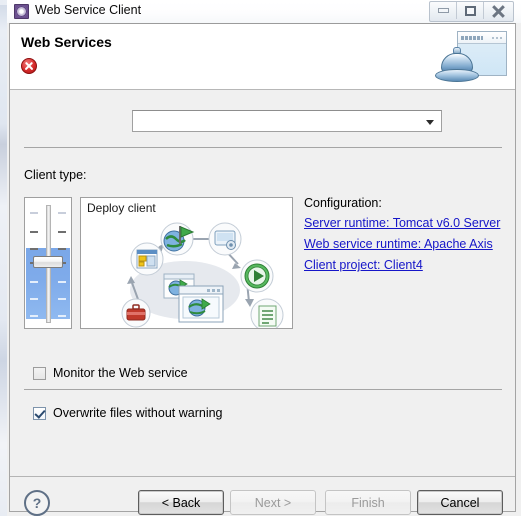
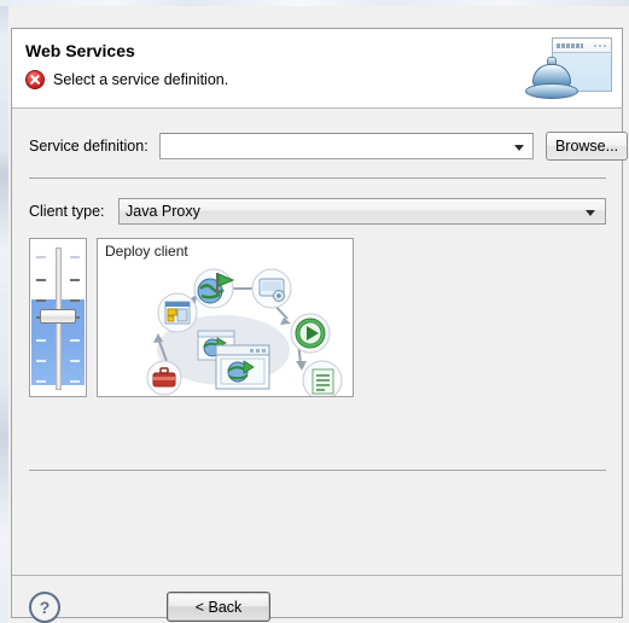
- Web Service Client
  Web Services
+ Select a service definition.
+ Service definition:
+ Browse...
  Client type:
+ Java Proxy
  Deploy client
- Configuration:
- Server runtime: Tomcat v6.0 Server
- Web service runtime: Apache Axis
- Client project: Client4
- Monitor the Web service
- Overwrite files without warning
  ?
  < Back
- Next >
- Finish
- Cancel
